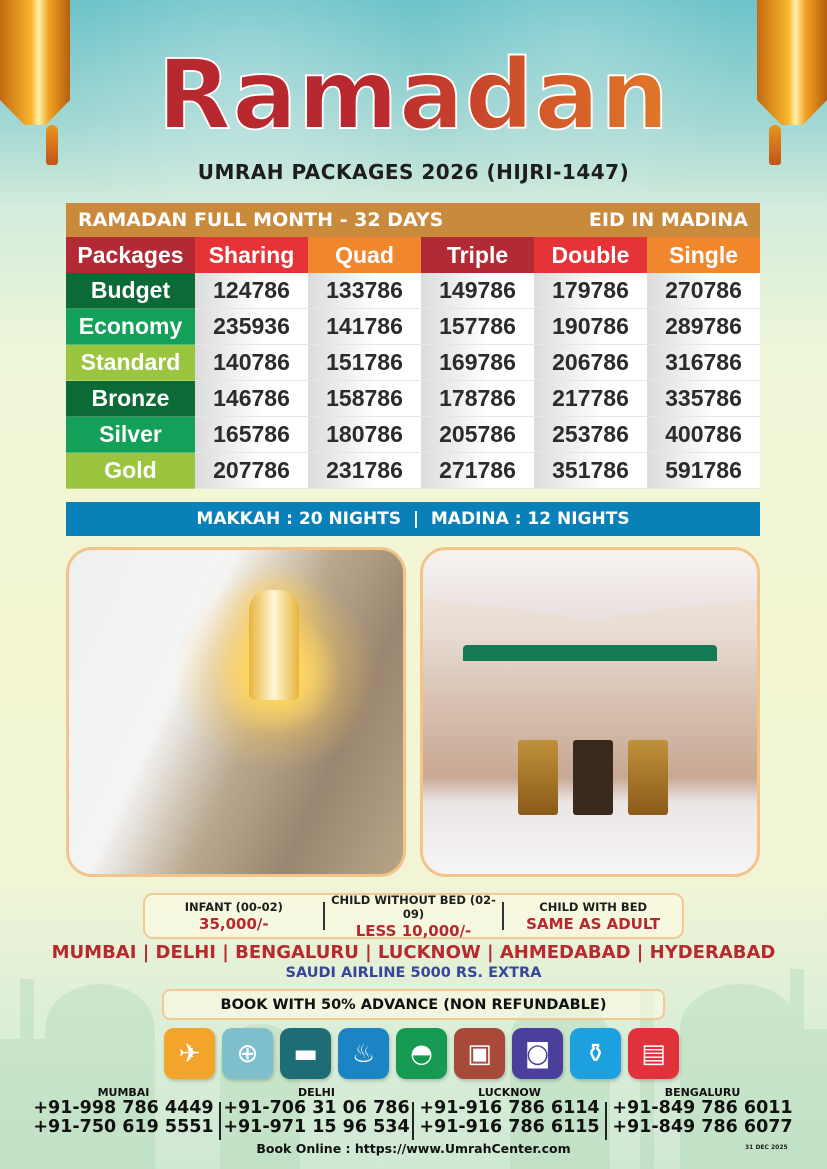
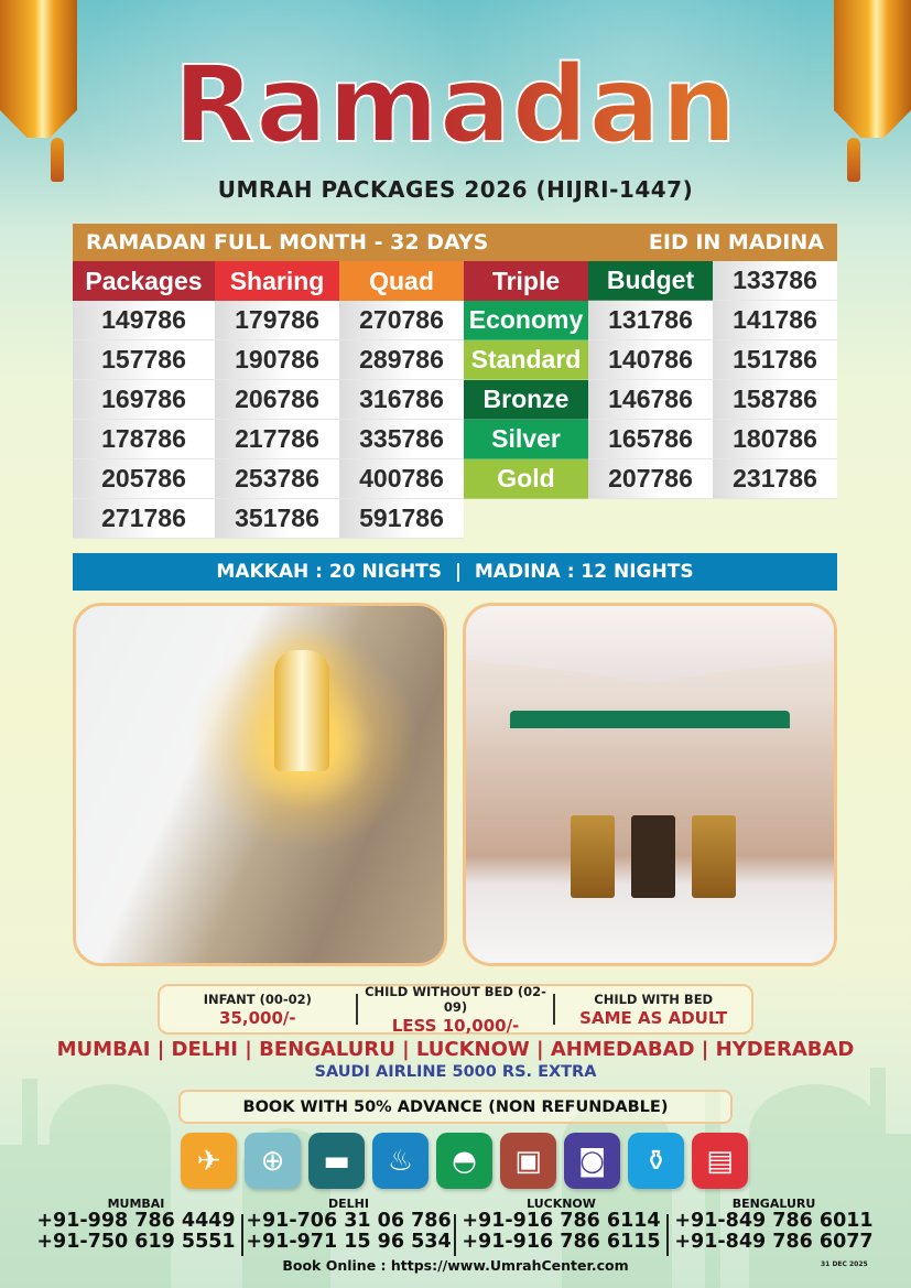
  Ramadan
  UMRAH PACKAGES 2026 (HIJRI-1447)
  RAMADAN FULL MONTH - 32 DAYS
  EID IN MADINA
  Packages
  Sharing
  Quad
  Triple
- Double
- Single
  Budget
- 124786
  133786
  149786
  179786
  270786
  Economy
- 235936
+ 131786
  141786
  157786
  190786
  289786
  Standard
  140786
  151786
  169786
  206786
  316786
  Bronze
  146786
  158786
  178786
  217786
  335786
  Silver
  165786
  180786
  205786
  253786
  400786
  Gold
  207786
  231786
  271786
  351786
  591786
  MAKKAH : 20 NIGHTS | MADINA : 12 NIGHTS
  INFANT (00-02)
  35,000/-
  CHILD WITHOUT BED (02-09)
  LESS 10,000/-
  CHILD WITH BED
  SAME AS ADULT
  MUMBAI | DELHI | BENGALURU | LUCKNOW | AHMEDABAD | HYDERABAD
  SAUDI AIRLINE 5000 RS. EXTRA
  BOOK WITH 50% ADVANCE (NON REFUNDABLE)
  ✈
  ⊕
  ▬
  ♨
  ◓
  ▣
  ◙
  ⚱
  ▤
  MUMBAI
  +91-998 786 4449
  +91-750 619 5551
  DELHI
  +91-706 31 06 786
  +91-971 15 96 534
  LUCKNOW
  +91-916 786 6114
  +91-916 786 6115
  BENGALURU
  +91-849 786 6011
  +91-849 786 6077
  Book Online : https://www.UmrahCenter.com
